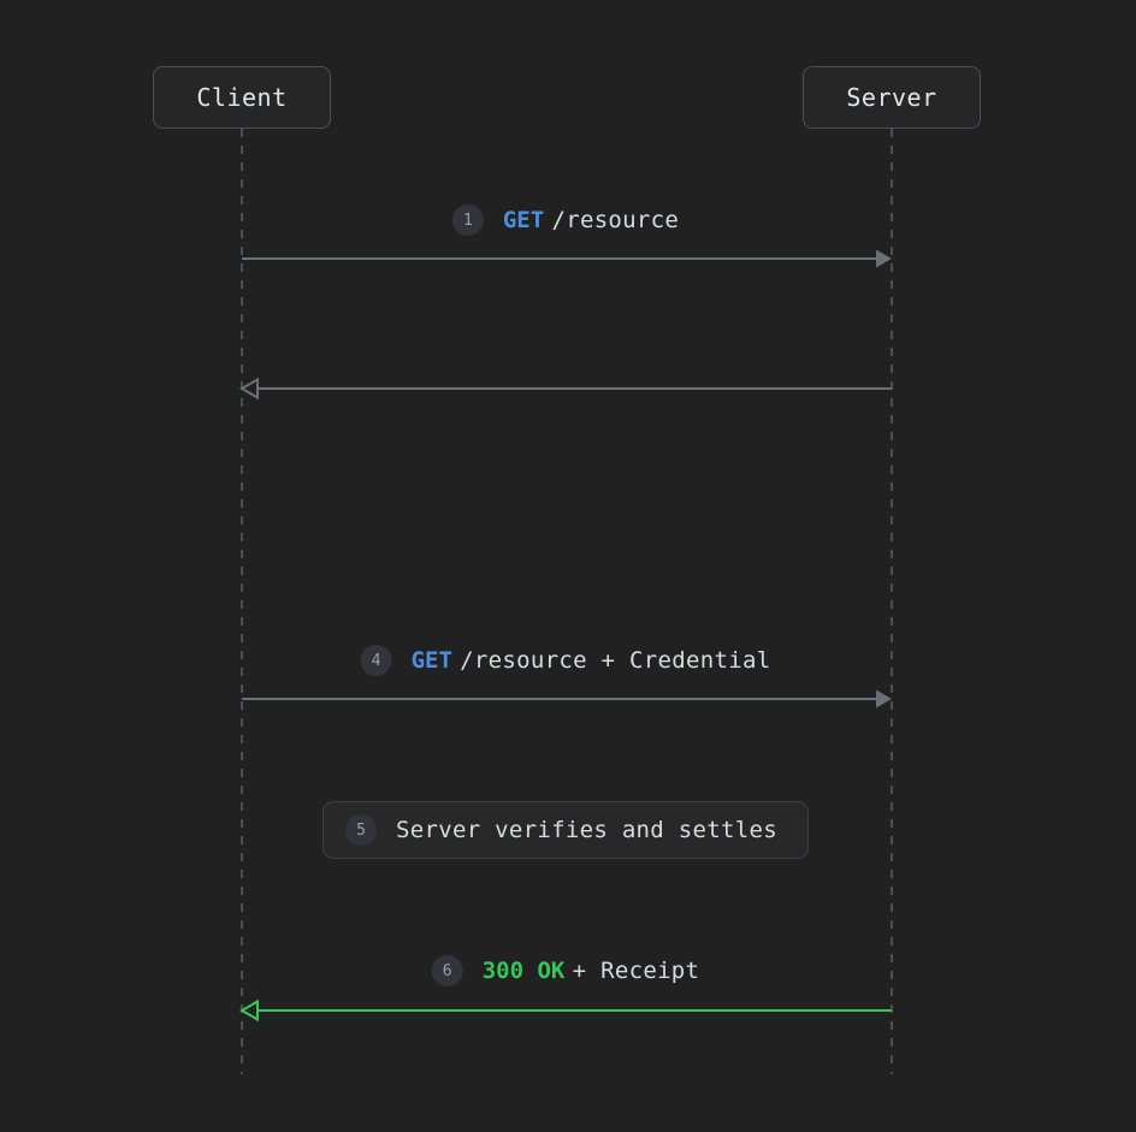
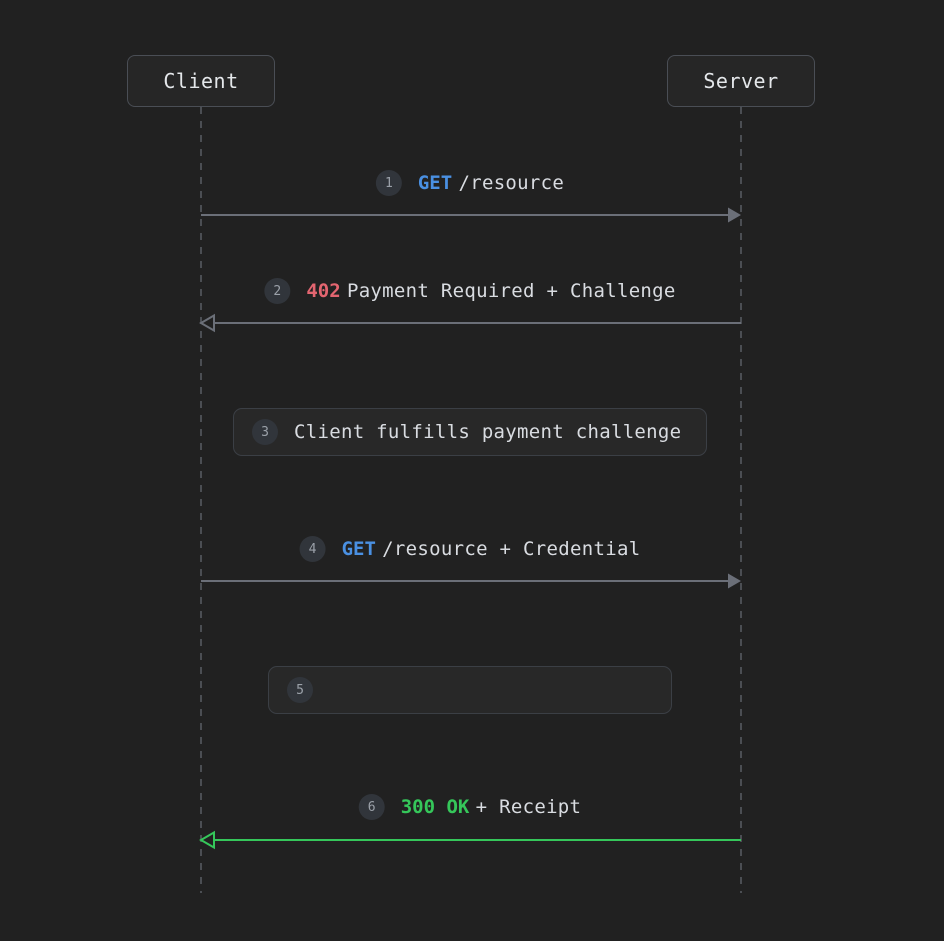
  Client
  Server
  1
  GET
  /resource
+ 2
+ 402
+ Payment Required + Challenge
+ 3
+ Client fulfills payment challenge
  4
  GET
  /resource + Credential
  5
- Server verifies and settles
  6
  300 OK
  + Receipt
